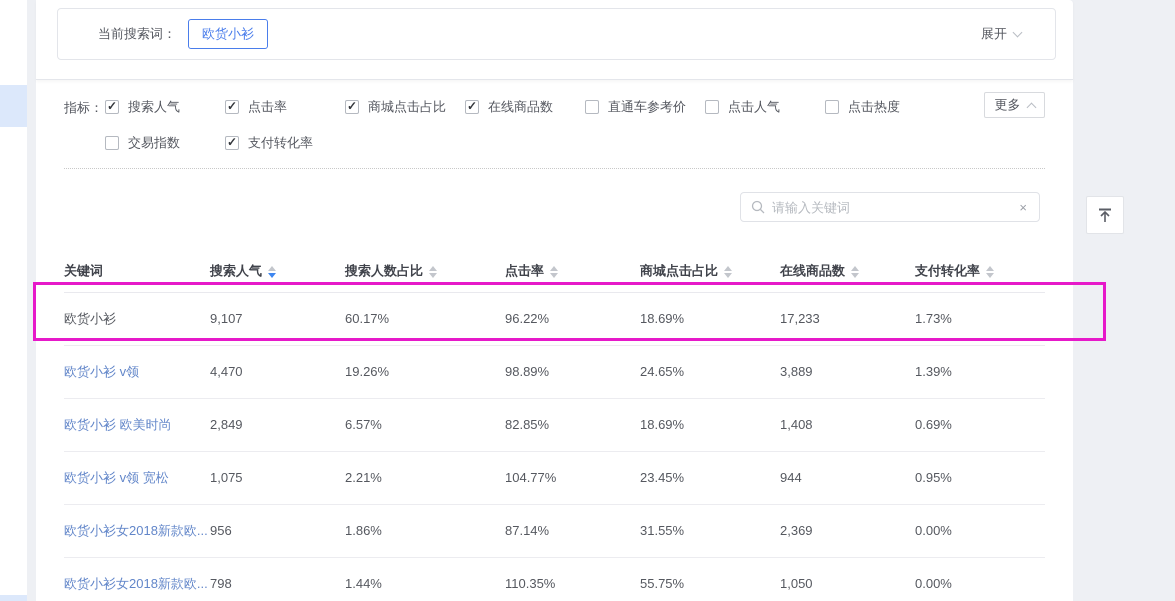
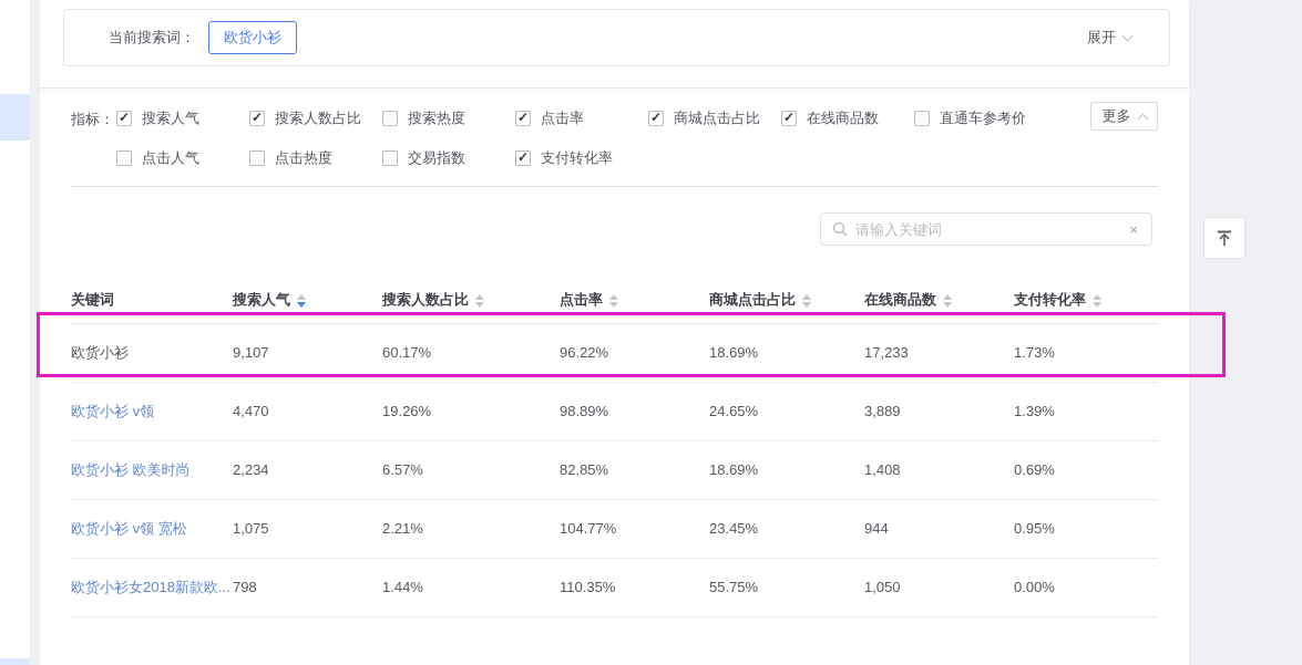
  当前搜索词：
  欧货小衫
  展开
  指标：
  搜索人气
+ 搜索人数占比
+ 搜索热度
  点击率
  商城点击占比
  在线商品数
  直通车参考价
  点击人气
  点击热度
  交易指数
  支付转化率
  更多
  请输入关键词
  ×
  关键词	搜索人气	搜索人数占比	点击率	商城点击占比	在线商品数	支付转化率
  欧货小衫	9,107	60.17%	96.22%	18.69%	17,233	1.73%
  欧货小衫 v领	4,470	19.26%	98.89%	24.65%	3,889	1.39%
- 欧货小衫 欧美时尚	2,849	6.57%	82.85%	18.69%	1,408	0.69%
+ 欧货小衫 欧美时尚	2,234	6.57%	82.85%	18.69%	1,408	0.69%
  欧货小衫 v领 宽松	1,075	2.21%	104.77%	23.45%	944	0.95%
- 欧货小衫女2018新款欧...	956	1.86%	87.14%	31.55%	2,369	0.00%
  欧货小衫女2018新款欧...	798	1.44%	110.35%	55.75%	1,050	0.00%
